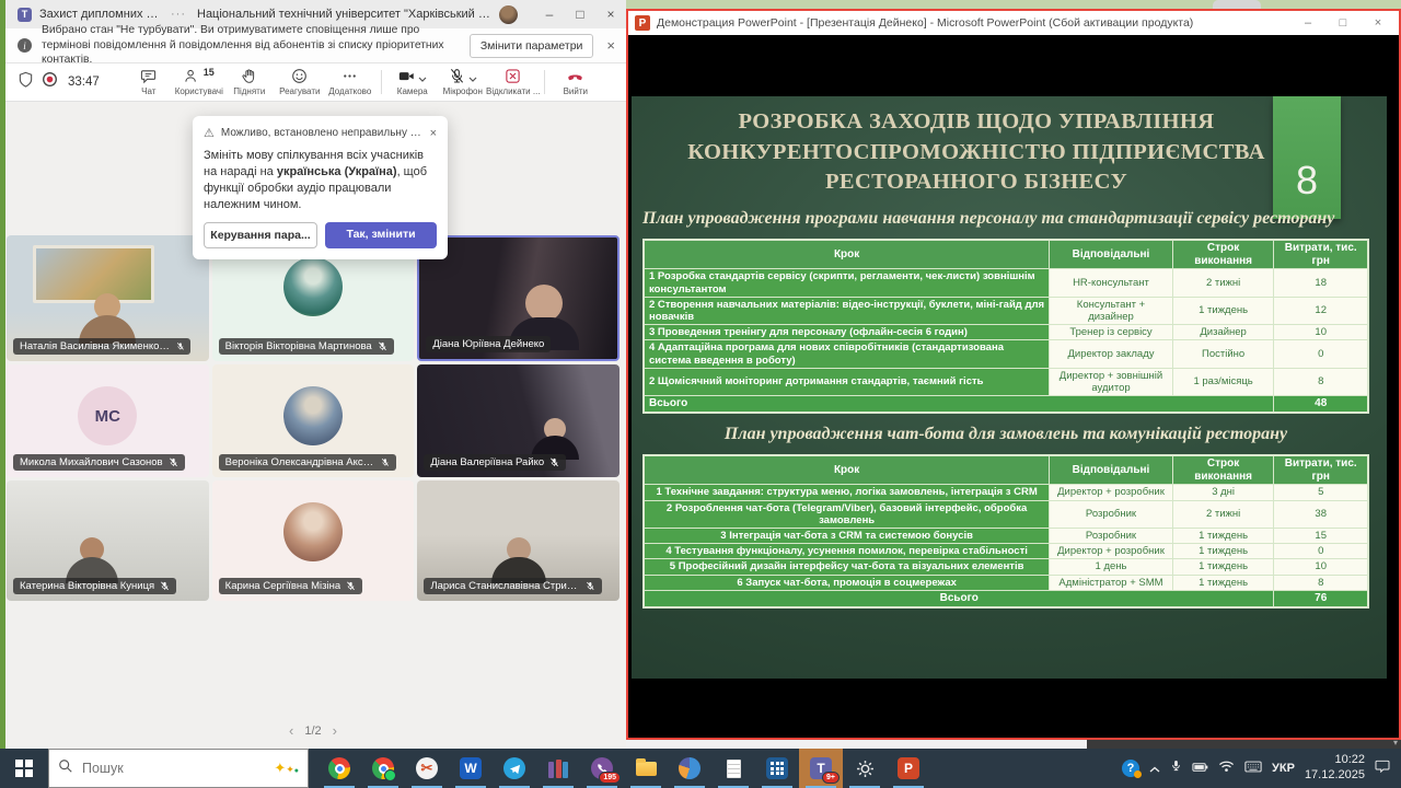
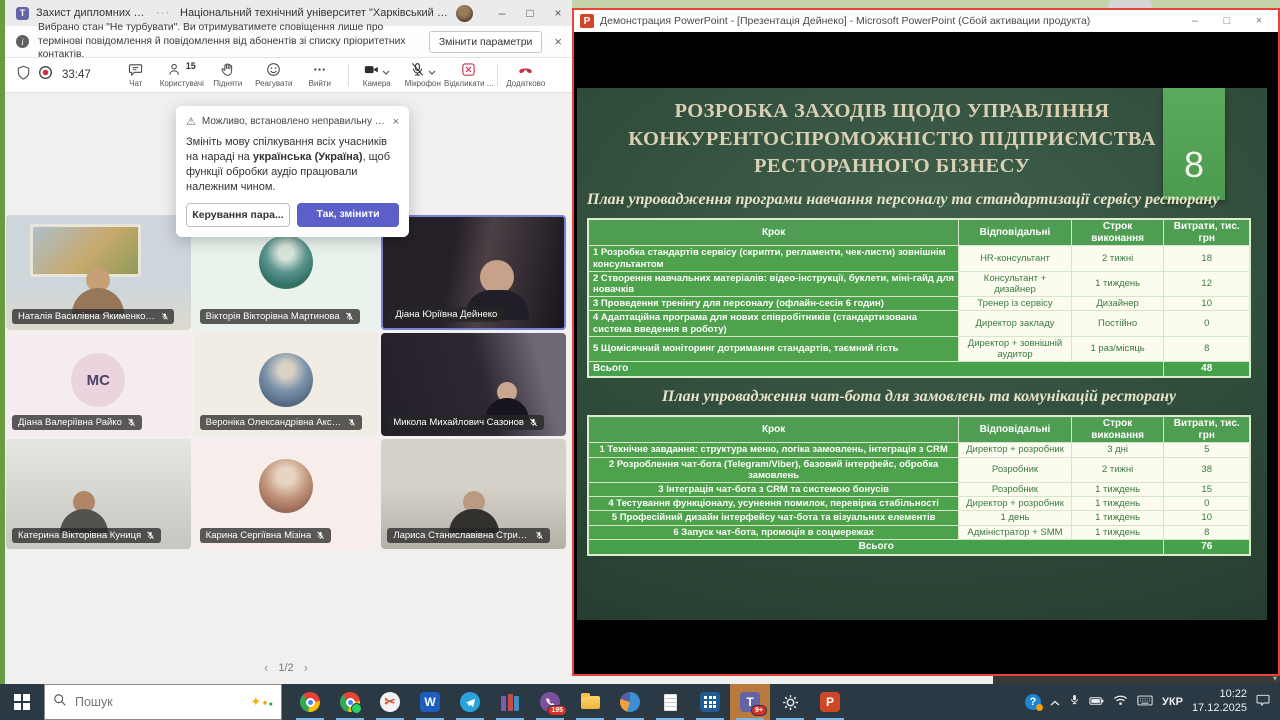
  T
  Захист дипломних ро
  ···
  –
  □
  ×
  i
  Вибрано стан "Не турбувати". Ви отримуватимете сповіщення лише про термінові повідомлення й повідомлення від абонентів зі списку пріоритетних контактів.
  Змінити параметри
  ×
  33:47
  Чат
  15
  Користувачі
  Підняти
  Реагувати
- Додатково
+ Вийти
  Камера
  Мікрофон
  Відкликати ...
- Вийти
+ Додатково
  Наталія Василівна Якименко-Т
  Вікторія Вікторівна Мартинова
  Діана Юріївна Дейнеко
  МС
- Микола Михайлович Сазонов
+ Діана Валеріївна Райко
  Вероніка Олександрівна Аксьо
- Діана Валеріївна Райко
+ Микола Михайлович Сазонов
  Катерина Вікторівна Куниця
  Карина Сергіївна Мізіна
  Лариса Станиславівна Стригул
  ‹
  1/2
  ›
  ⚠
  Можливо, встановлено неправильну мо
  ×
  Змініть мову спілкування всіх учасників на нараді на українська (Україна), щоб функції обробки аудіо працювали належним чином.
  Керування пара...
  Так, змінити
  P
  Демонстрация PowerPoint - [Презентація Дейнеко] - Microsoft PowerPoint (Сбой активации продукта)
  –
  □
  ×
  РОЗРОБКА ЗАХОДІВ ЩОДО УПРАВЛІННЯ КОНКУРЕНТОСПРОМОЖНІСТЮ ПІДПРИЄМСТВА РЕСТОРАННОГО БІЗНЕСУ
  8
  План упровадження програми навчання персоналу та стандартизації сервісу ресторану
  Крок	Відповідальні	Строк виконання	Витрати, тис. грн
  1 Розробка стандартів сервісу (скрипти, регламенти, чек-листи) зовнішнім консультантом	HR-консультант	2 тижні	18
  2 Створення навчальних матеріалів: відео-інструкції, буклети, міні-гайд для новачків	Консультант + дизайнер	1 тиждень	12
  3 Проведення тренінгу для персоналу (офлайн-сесія 6 годин)	Тренер із сервісу	Дизайнер	10
  4 Адаптаційна програма для нових співробітників (стандартизована система введення в роботу)	Директор закладу	Постійно	0
- 2 Щомісячний моніторинг дотримання стандартів, таємний гість	Директор + зовнішній аудитор	1 раз/місяць	8
+ 5 Щомісячний моніторинг дотримання стандартів, таємний гість	Директор + зовнішній аудитор	1 раз/місяць	8
  Всього	48
  План упровадження чат-бота для замовлень та комунікацій ресторану
  Крок	Відповідальні	Строк виконання	Витрати, тис. грн
  1 Технічне завдання: структура меню, логіка замовлень, інтеграція з CRM	Директор + розробник	3 дні	5
  2 Розроблення чат-бота (Telegram/Viber), базовий інтерфейс, обробка замовлень	Розробник	2 тижні	38
  3 Інтеграція чат-бота з CRM та системою бонусів	Розробник	1 тиждень	15
  4 Тестування функціоналу, усунення помилок, перевірка стабільності	Директор + розробник	1 тиждень	0
  5 Професійний дизайн інтерфейсу чат-бота та візуальних елементів	1 день	1 тиждень	10
  6 Запуск чат-бота, промоція в соцмережах	Адміністратор + SMM	1 тиждень	8
  Всього	76
  ▾
  Пошук
  ✂
  W
  T
  P
  ?
  УКР
  10:22
  17.12.2025
